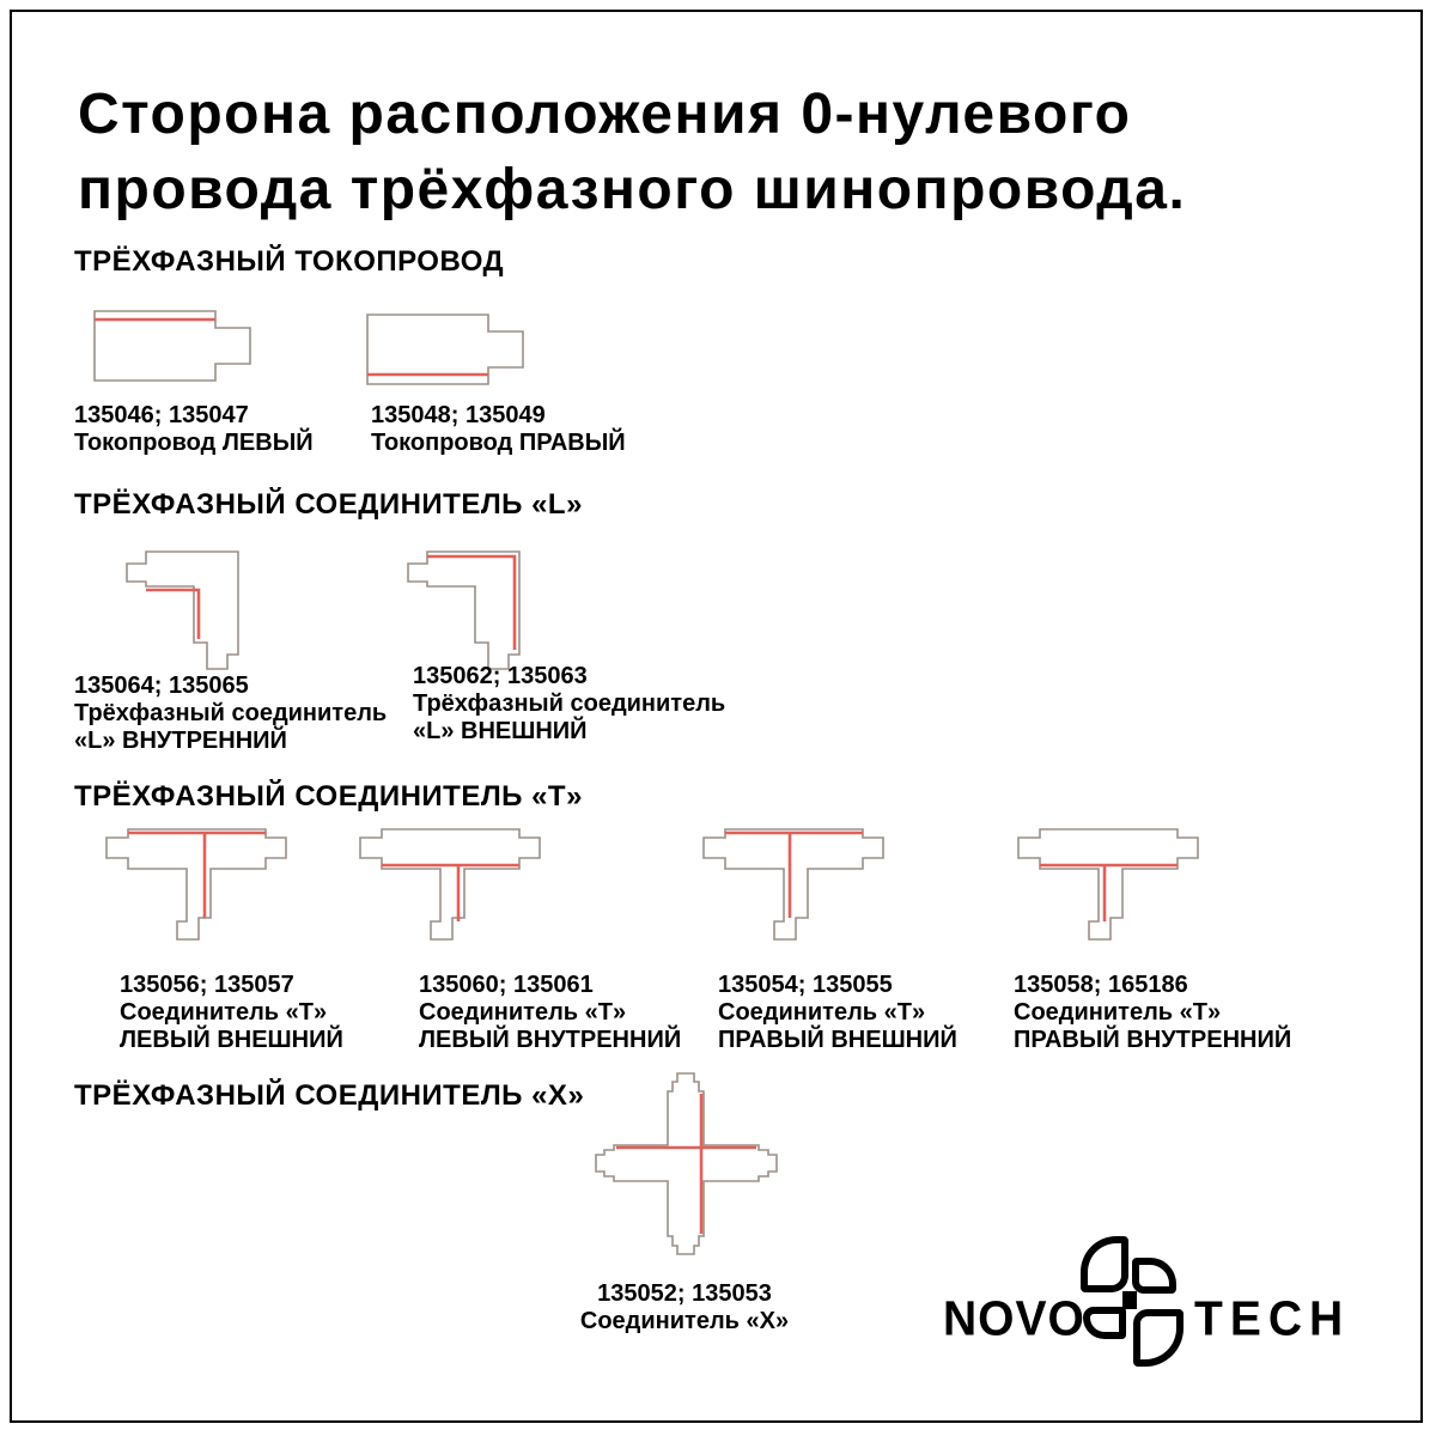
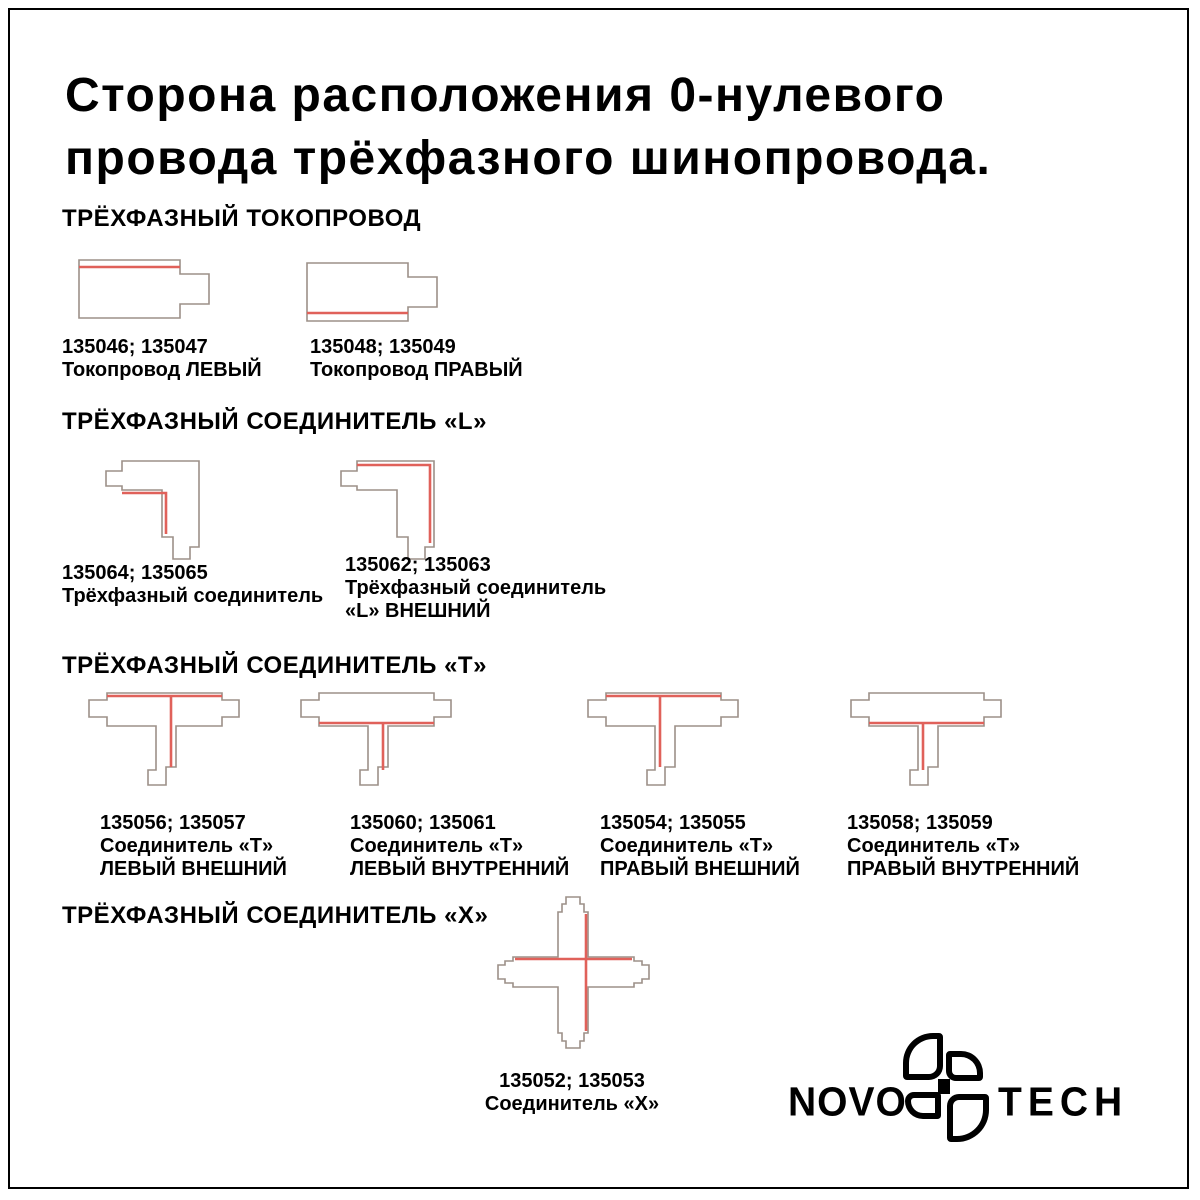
  Сторона расположения 0-нулевого
  провода трёхфазного шинопровода.
  ТРЁХФАЗНЫЙ ТОКОПРОВОД
  135046; 135047
  Токопровод ЛЕВЫЙ
  135048; 135049
  Токопровод ПРАВЫЙ
  ТРЁХФАЗНЫЙ СОЕДИНИТЕЛЬ «L»
  135064; 135065
  Трёхфазный соединитель
- «L» ВНУТРЕННИЙ
  135062; 135063
  Трёхфазный соединитель
  «L» ВНЕШНИЙ
  ТРЁХФАЗНЫЙ СОЕДИНИТЕЛЬ «Т»
  135056; 135057
  Соединитель «Т»
  ЛЕВЫЙ ВНЕШНИЙ
  135060; 135061
  Соединитель «Т»
  ЛЕВЫЙ ВНУТРЕННИЙ
  135054; 135055
  Соединитель «Т»
  ПРАВЫЙ ВНЕШНИЙ
- 135058; 165186
+ 135058; 135059
  Соединитель «Т»
  ПРАВЫЙ ВНУТРЕННИЙ
  ТРЁХФАЗНЫЙ СОЕДИНИТЕЛЬ «Х»
  135052; 135053
  Соединитель «Х»
  NOVO
  TECH
